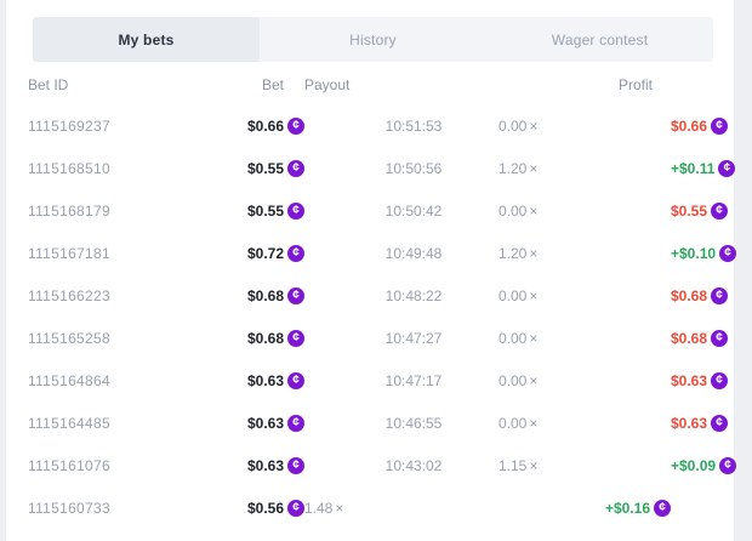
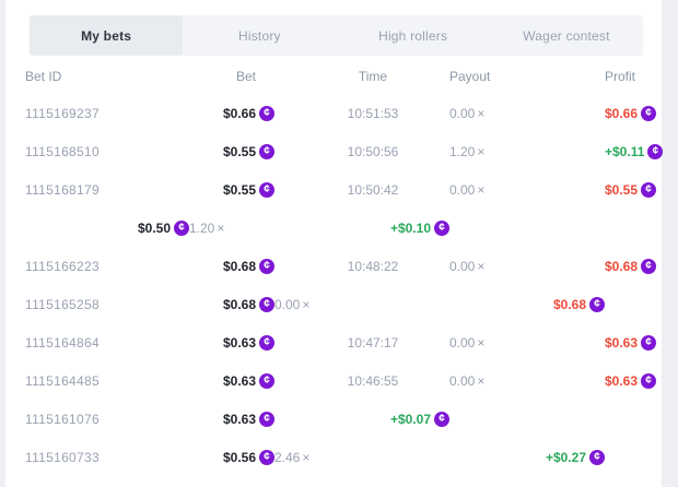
  My bets
  History
+ High rollers
  Wager contest
  Bet ID
  Bet
+ Time
  Payout
  Profit
  1115169237
  $0.66
  ¢
  10:51:53
  0.00 ×
  $0.66
  ¢
  1115168510
  $0.55
  ¢
  10:50:56
  1.20 ×
  +$0.11
  ¢
  1115168179
  $0.55
  ¢
  10:50:42
  0.00 ×
  $0.55
  ¢
- 1115167181
- $0.72
+ $0.50
  ¢
- 10:49:48
  1.20 ×
  +$0.10
  ¢
  1115166223
  $0.68
  ¢
  10:48:22
  0.00 ×
  $0.68
  ¢
  1115165258
  $0.68
  ¢
- 10:47:27
  0.00 ×
  $0.68
  ¢
  1115164864
  $0.63
  ¢
  10:47:17
  0.00 ×
  $0.63
  ¢
  1115164485
  $0.63
  ¢
  10:46:55
  0.00 ×
  $0.63
  ¢
  1115161076
  $0.63
  ¢
- 10:43:02
- 1.15 ×
- +$0.09
+ +$0.07
  ¢
  1115160733
  $0.56
  ¢
- 1.48 ×
+ 2.46 ×
- +$0.16
+ +$0.27
  ¢
